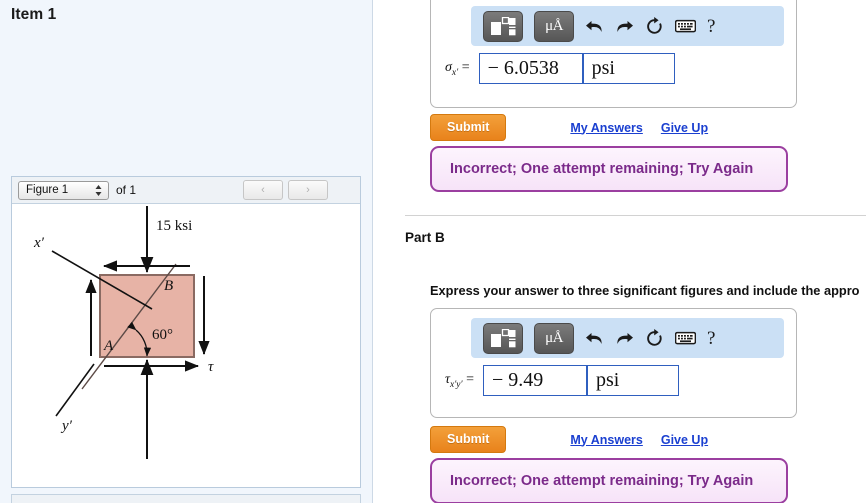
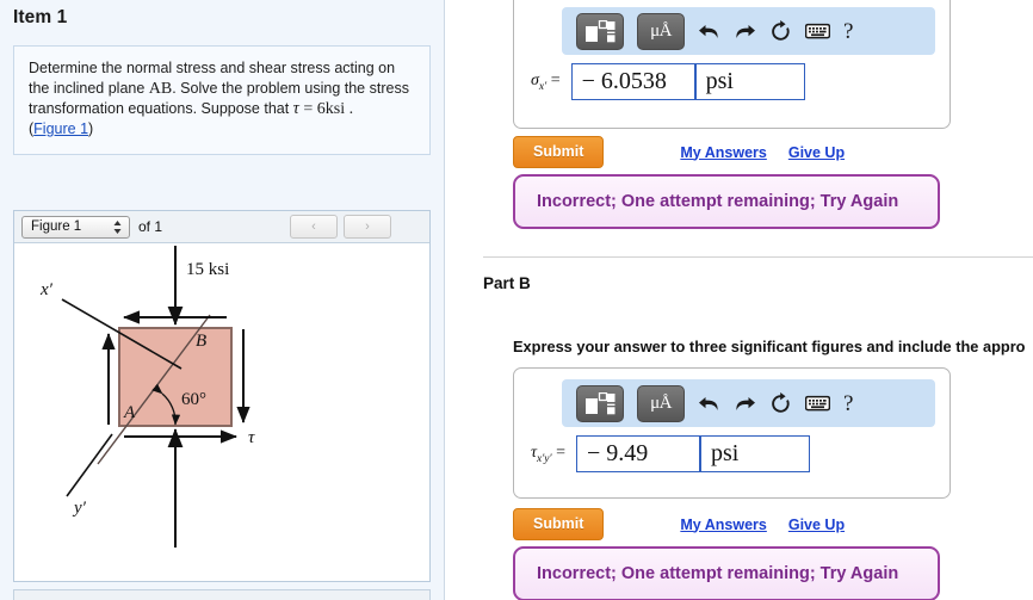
  Item 1
+ Determine the normal stress and shear stress acting on the inclined plane AB. Solve the problem using the stress transformation equations. Suppose that τ = 6ksi .
+ (Figure 1)
  Figure 1
  of 1
  ‹
  ›
  15 ksi
  τ
  x′
  y′
  60°
  A
  B
  μÅ
  ?
  σx′ =
  − 6.0538
  psi
  Submit
  My Answers
  Give Up
  Incorrect; One attempt remaining; Try Again
  Part B
  Express your answer to three significant figures and include the appro
  μÅ
  ?
  τx′y′ =
  − 9.49
  psi
  Submit
  My Answers
  Give Up
  Incorrect; One attempt remaining; Try Again
